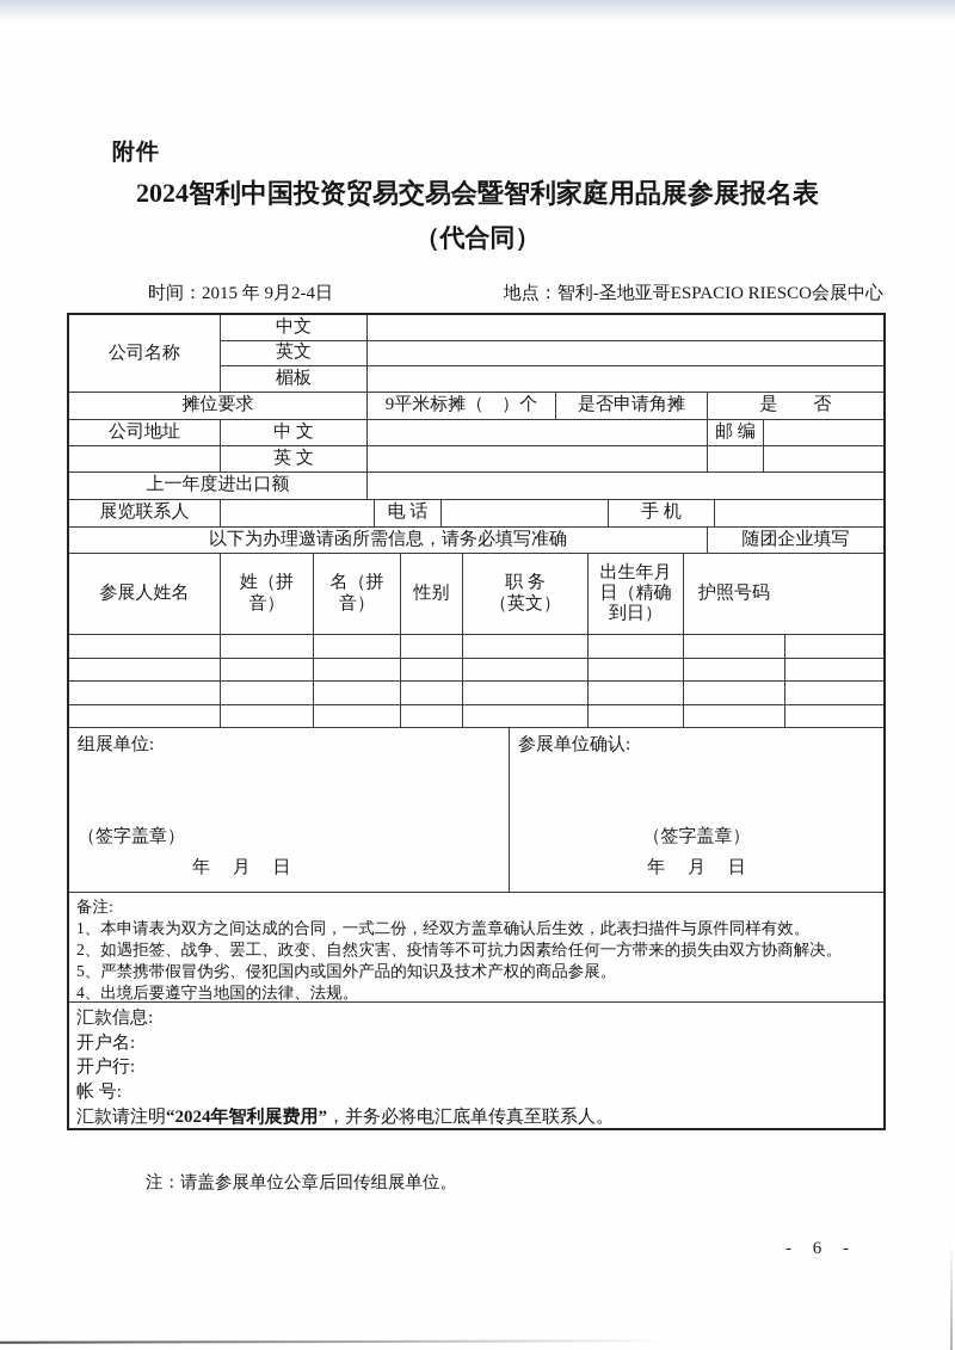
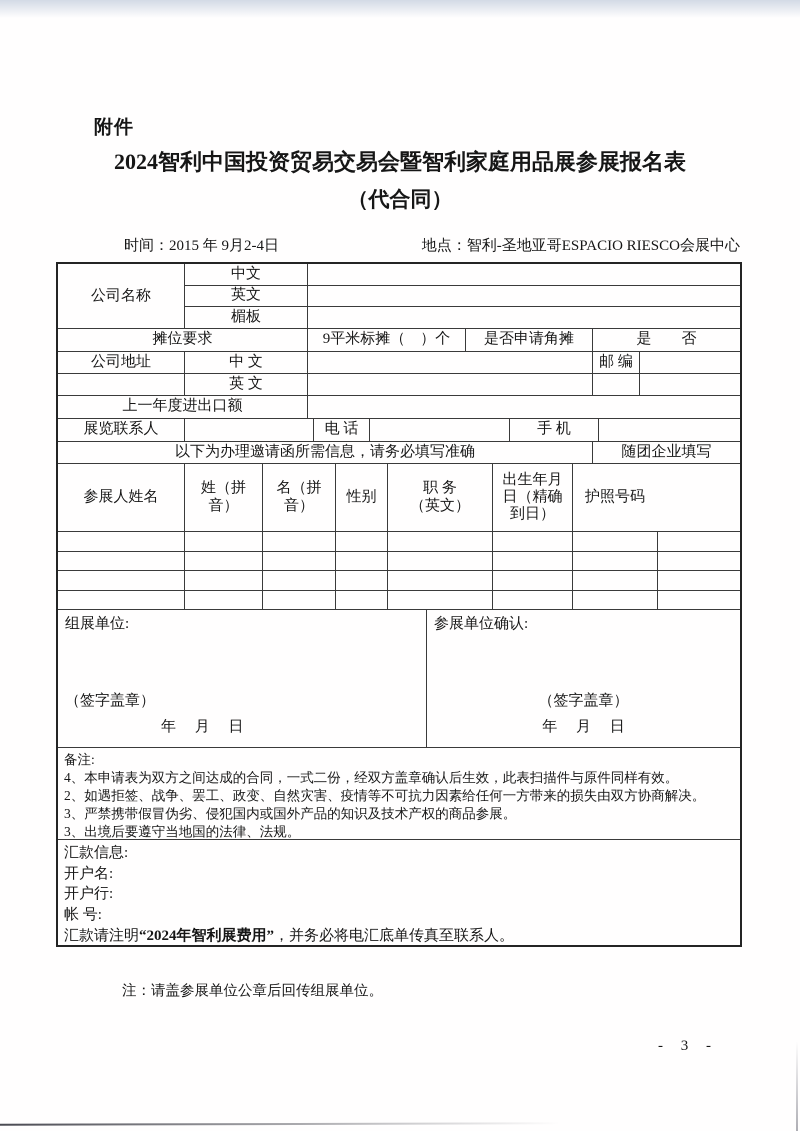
  附件
  2024智利中国投资贸易交易会暨智利家庭用品展参展报名表
  （代合同）
  时间：2015 年 9月2-4日
  地点：智利-圣地亚哥ESPACIO RIESCO会展中心
  公司名称
  中文
  英文
  楣板
  摊位要求
  9平米标摊（ ）个
  是否申请角摊
  是 否
  公司地址
  中 文
  邮 编
  英 文
  上一年度进出口额
  展览联系人
  电 话
  手 机
  以下为办理邀请函所需信息，请务必填写准确
  随团企业填写
  参展人姓名
  姓（拼
  音）
  名（拼
  音）
  性别
  职 务
  （英文）
  出生年月
  日（精确
  到日）
  护照号码
  组展单位:
  （签字盖章）
  年 月 日
  参展单位确认:
  （签字盖章）
  年 月 日
  备注:
- 1、本申请表为双方之间达成的合同，一式二份，经双方盖章确认后生效，此表扫描件与原件同样有效。
+ 4、本申请表为双方之间达成的合同，一式二份，经双方盖章确认后生效，此表扫描件与原件同样有效。
  2、如遇拒签、战争、罢工、政变、自然灾害、疫情等不可抗力因素给任何一方带来的损失由双方协商解决。
- 5、严禁携带假冒伪劣、侵犯国内或国外产品的知识及技术产权的商品参展。
+ 3、严禁携带假冒伪劣、侵犯国内或国外产品的知识及技术产权的商品参展。
- 4、出境后要遵守当地国的法律、法规。
+ 3、出境后要遵守当地国的法律、法规。
  汇款信息:
  开户名:
  开户行:
  帐 号:
  汇款请注明“2024年智利展费用”，并务必将电汇底单传真至联系人。
  注：请盖参展单位公章后回传组展单位。
- - 6 -
+ - 3 -
